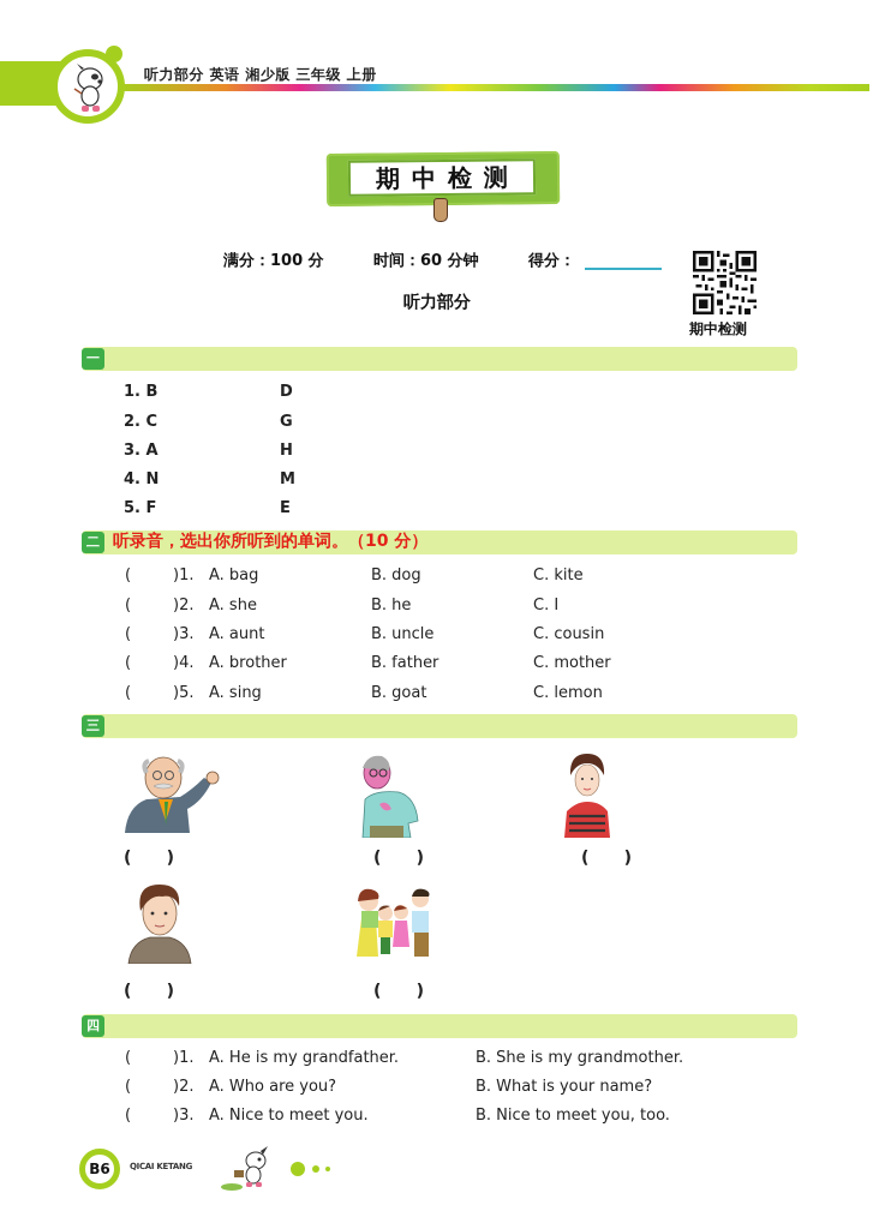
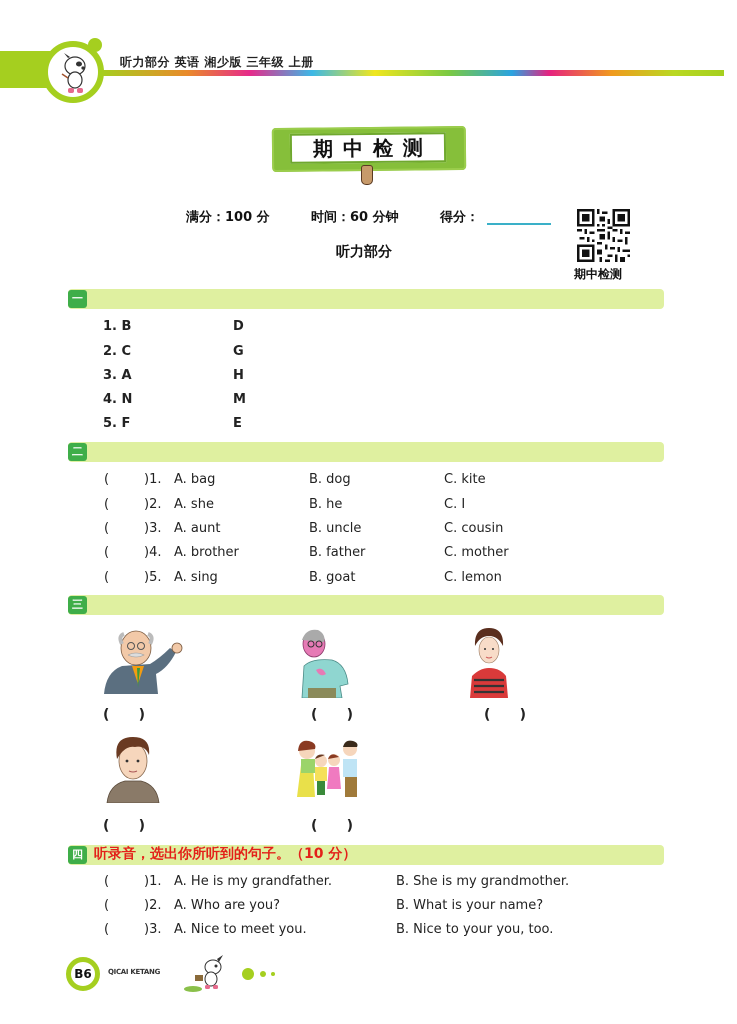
  听力部分 英语 湘少版 三年级 上册
  期中检测
  满分：100 分
  时间：60 分钟
  得分：
  听力部分
  期中检测
  一
  1. B
  D
  2. C
  G
  3. A
  H
  4. N
  M
  5. F
  E
  二
- 听录音，选出你所听到的单词。（10 分）
  (
  )1.
  A. bag
  B. dog
  C. kite
  (
  )2.
  A. she
  B. he
  C. I
  (
  )3.
  A. aunt
  B. uncle
  C. cousin
  (
  )4.
  A. brother
  B. father
  C. mother
  (
  )5.
  A. sing
  B. goat
  C. lemon
  三
  ( )
  ( )
  ( )
  ( )
  ( )
  四
+ 听录音，选出你所听到的句子。（10 分）
  (
  )1.
  A. He is my grandfather.
  B. She is my grandmother.
  (
  )2.
  A. Who are you?
  B. What is your name?
  (
  )3.
  A. Nice to meet you.
- B. Nice to meet you, too.
+ B. Nice to your you, too.
  B6
  QICAI KETANG
